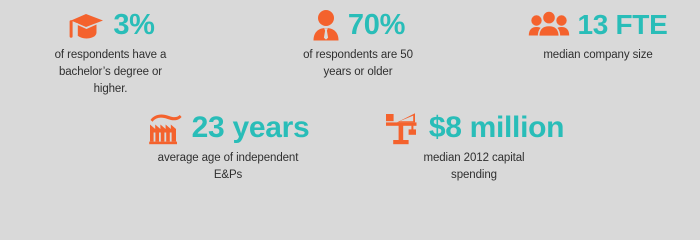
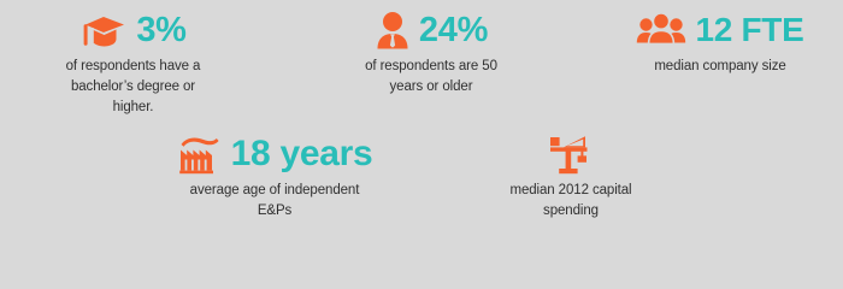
  3%
  of respondents have a
  bachelor’s degree or
  higher.
- 70%
+ 24%
  of respondents are 50
  years or older
- 13 FTE
+ 12 FTE
  median company size
- 23 years
+ 18 years
  average age of independent
  E&Ps
- $8 million
  median 2012 capital
  spending
